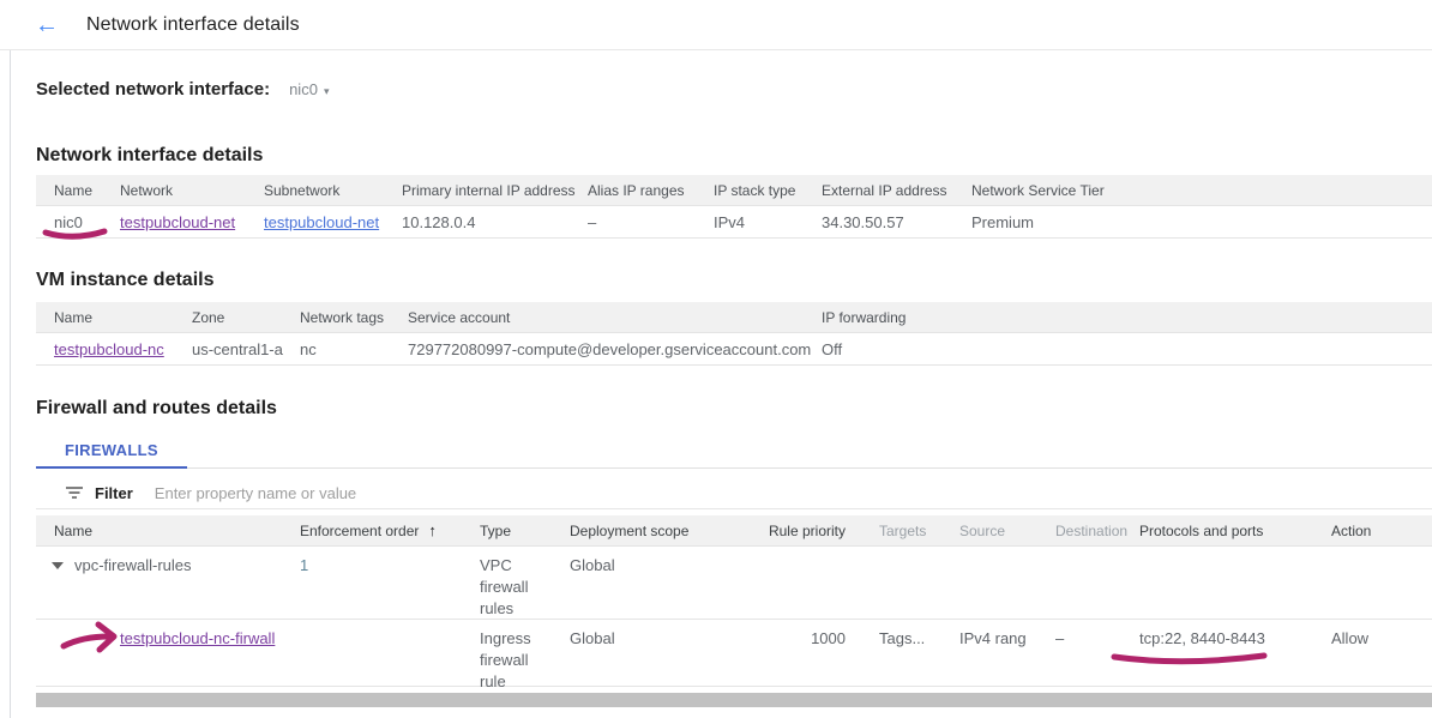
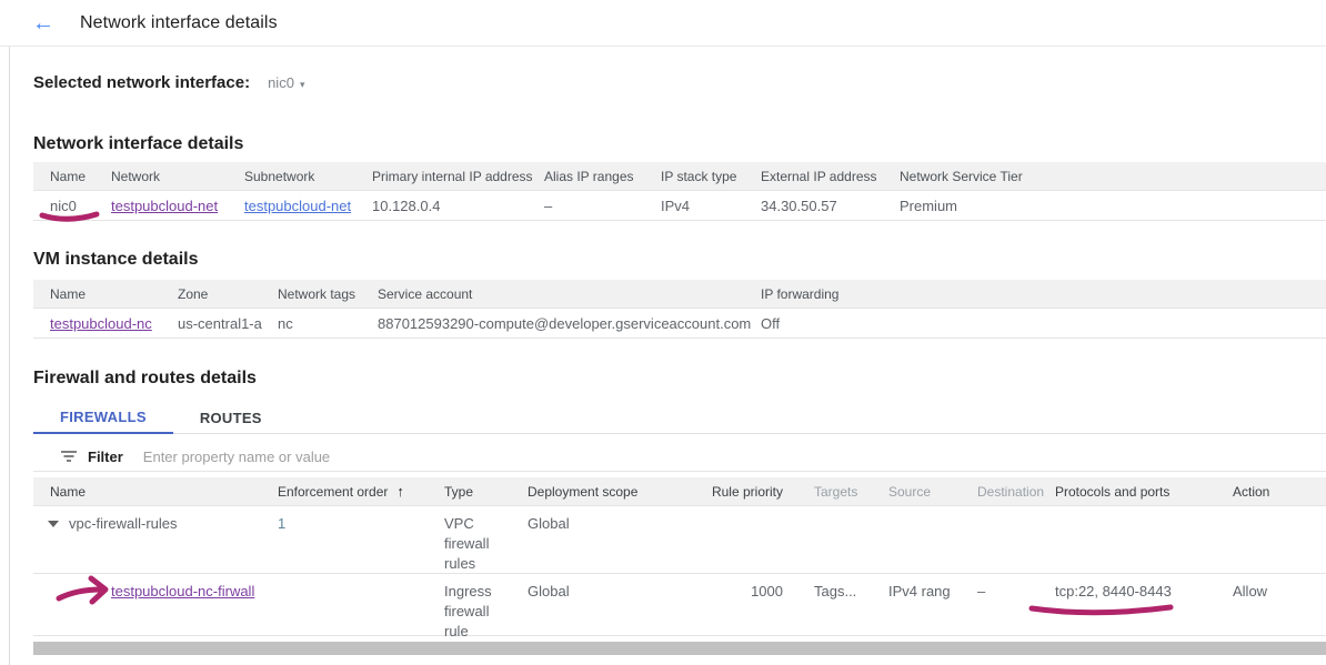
  ←
  Network interface details
  Selected network interface:
  nic0 ▾
  Network interface details
  Name
  Network
  Subnetwork
  Primary internal IP address
  Alias IP ranges
  IP stack type
  External IP address
  Network Service Tier
  nic0
  testpubcloud-net
  testpubcloud-net
  10.128.0.4
  –
  IPv4
  34.30.50.57
  Premium
  VM instance details
  Name
  Zone
  Network tags
  Service account
  IP forwarding
  testpubcloud-nc
  us-central1-a
  nc
- 729772080997-compute@developer.gserviceaccount.com
+ 887012593290-compute@developer.gserviceaccount.com
  Off
  Firewall and routes details
  FIREWALLS
+ ROUTES
  Filter
  Enter property name or value
  Name
  Enforcement order ↑
  Type
  Deployment scope
  Rule priority
  Targets
  Source
  Destination
  Protocols and ports
  Action
  vpc-firewall-rules
  1
  VPC firewall rules
  Global
  testpubcloud-nc-firwall
  Ingress firewall rule
  Global
  1000
  Tags...
  IPv4 rang
  –
  tcp:22, 8440-8443
  Allow
